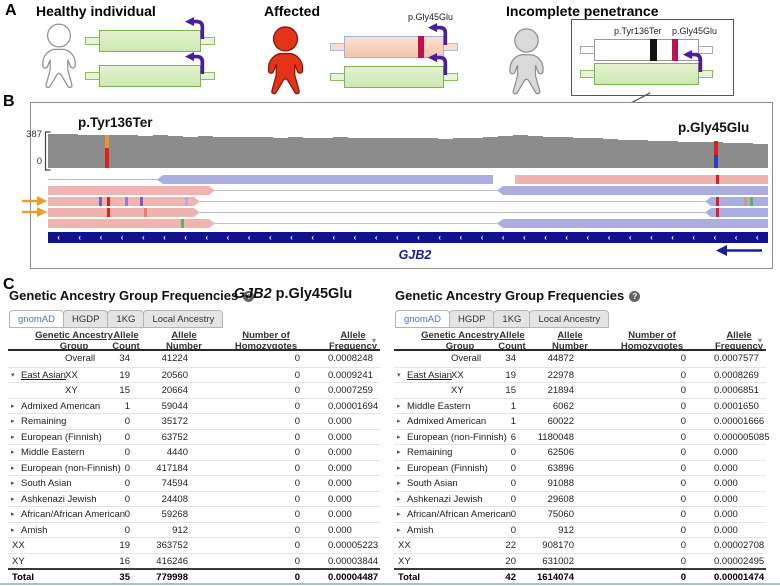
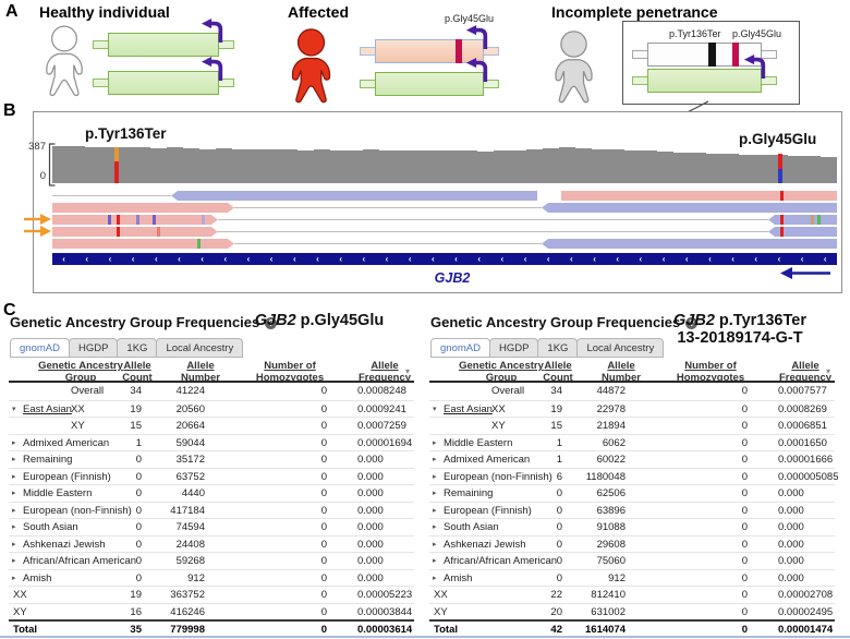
  A
  Healthy individual
  Affected
  p.Gly45Glu
  Incomplete penetrance
  p.Tyr136Ter
  p.Gly45Glu
  B
  p.Tyr136Ter
  p.Gly45Glu
  387
  0
  ‹
  ‹
  ‹
  ‹
  ‹
  ‹
  ‹
  ‹
  ‹
  ‹
  ‹
  ‹
  ‹
  ‹
  ‹
  ‹
  ‹
  ‹
  ‹
  ‹
  ‹
  ‹
  ‹
  ‹
  ‹
  ‹
  ‹
  ‹
  ‹
  ‹
  ‹
  ‹
  ‹
  ‹
  GJB2
  C
  Genetic Ancestry Group Frequencies ?
  GJB2 p.Gly45Glu
  gnomAD
  HGDP
  1KG
  Local Ancestry
  Genetic Ancestry
  Group
  Allele
  Count
  Allele
  Number
  Number of
  Homozygotes
  Allele
  Frequency
  ▾
  Overall
  34
  41224
  0
  0.0008248
  East Asian
  XX
  19
  20560
  0
  0.0009241
  XY
  15
  20664
  0
  0.0007259
  Admixed American
  1
  59044
  0
  0.00001694
  Remaining
  0
  35172
  0
  0.000
  European (Finnish)
  0
  63752
  0
  0.000
  Middle Eastern
  0
  4440
  0
  0.000
  European (non-Finnish)
  0
  417184
  0
  0.000
  South Asian
  0
  74594
  0
  0.000
  Ashkenazi Jewish
  0
  24408
  0
  0.000
  African/African American
  0
  59268
  0
  0.000
  Amish
  0
  912
  0
  0.000
  XX
  19
  363752
  0
  0.00005223
  XY
  16
  416246
  0
  0.00003844
  Total
  35
  779998
  0
- 0.00004487
+ 0.00003614
  Genetic Ancestry Group Frequencies ?
+ GJB2 p.Tyr136Ter
+ 13-20189174-G-T
  gnomAD
  HGDP
  1KG
  Local Ancestry
  Genetic Ancestry
  Group
  Allele
  Count
  Allele
  Number
  Number of
  Homozygotes
  Allele
  Frequency
  ▾
  Overall
  34
  44872
  0
  0.0007577
  East Asian
  XX
  19
  22978
  0
  0.0008269
  XY
  15
  21894
  0
  0.0006851
  Middle Eastern
  1
  6062
  0
  0.0001650
  Admixed American
  1
  60022
  0
  0.00001666
  European (non-Finnish)
  6
  1180048
  0
  0.000005085
  Remaining
  0
  62506
  0
  0.000
  European (Finnish)
  0
  63896
  0
  0.000
  South Asian
  0
  91088
  0
  0.000
  Ashkenazi Jewish
  0
  29608
  0
  0.000
  African/African American
  0
  75060
  0
  0.000
  Amish
  0
  912
  0
  0.000
  XX
  22
- 908170
+ 812410
  0
  0.00002708
  XY
  20
  631002
  0
  0.00002495
  Total
  42
  1614074
  0
  0.00001474
